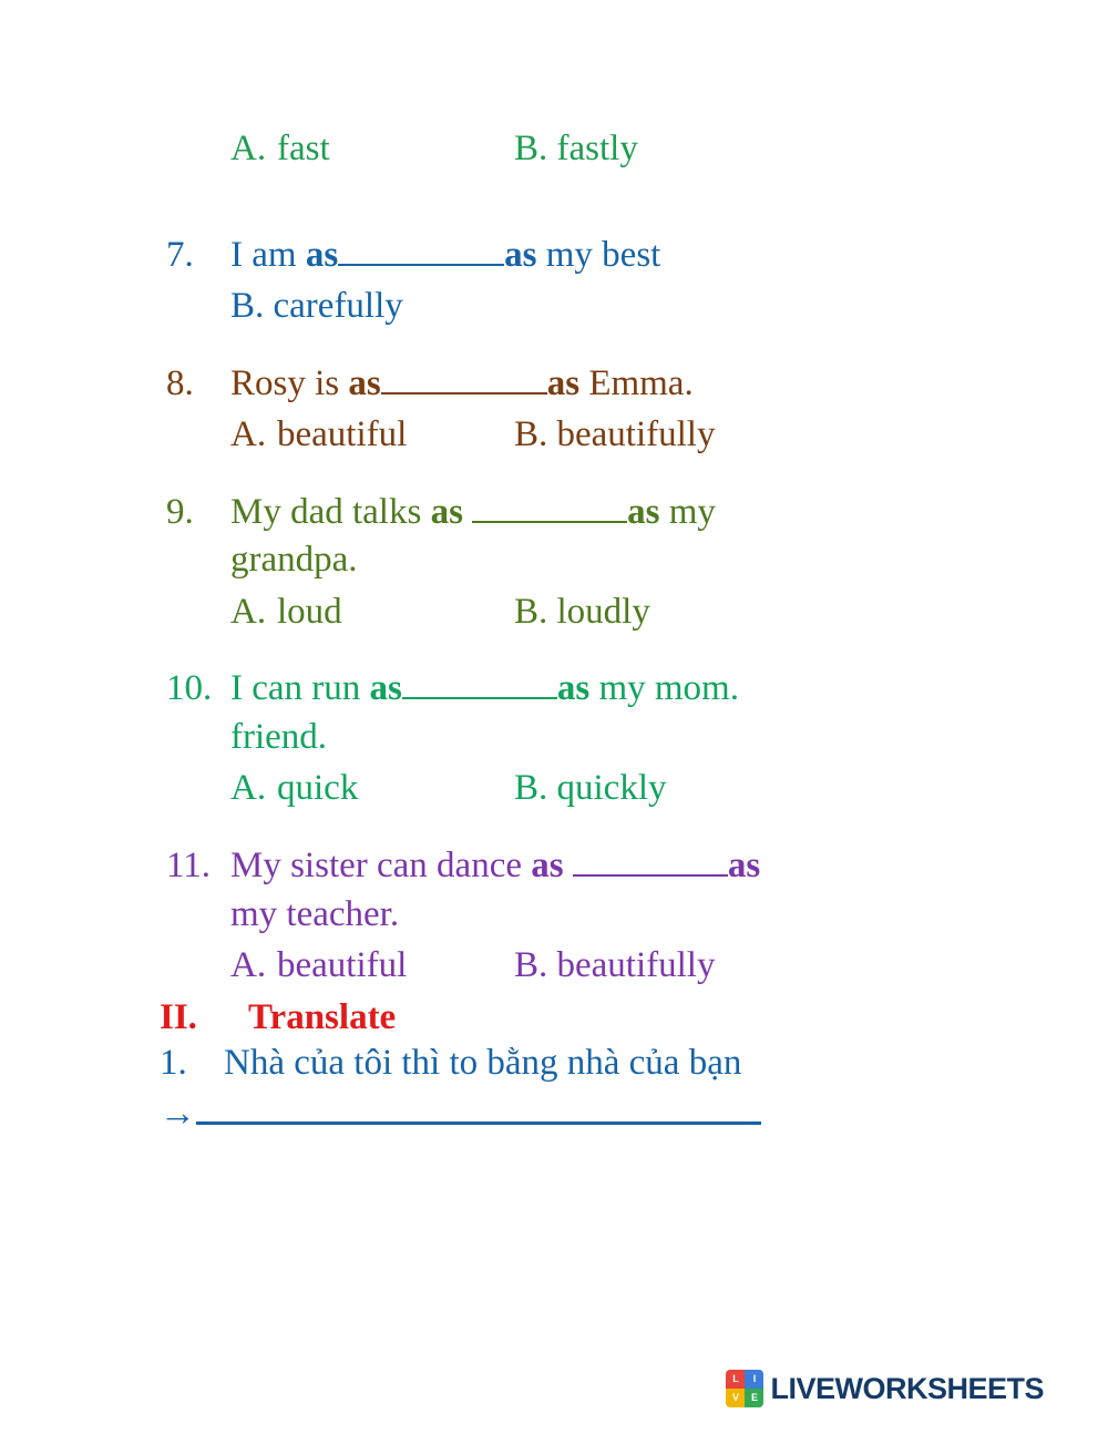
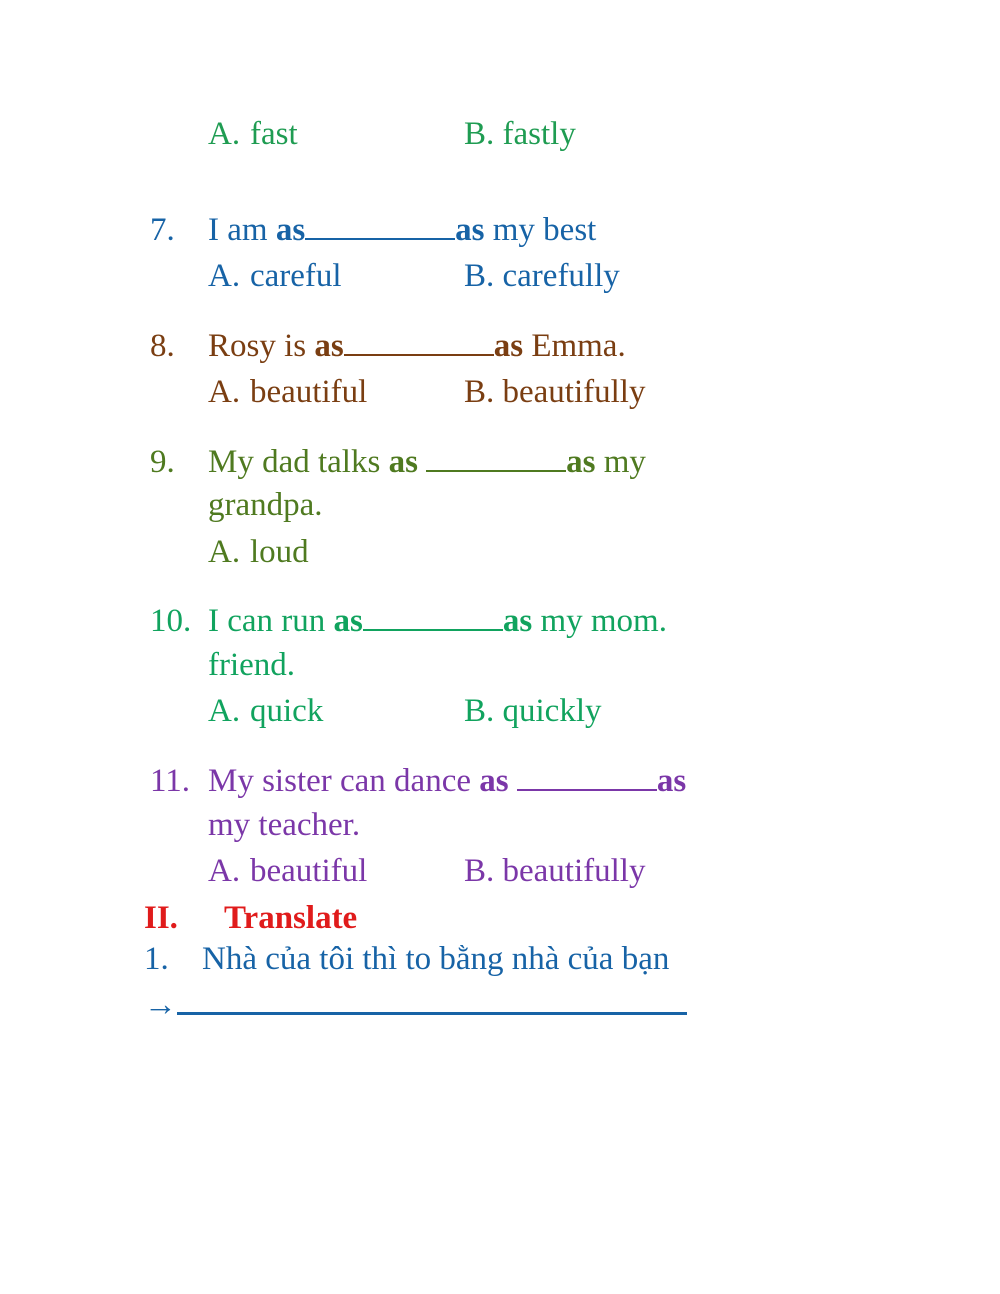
  A. fast
  B. fastly
  7.
  I am as as my best
+ A. careful
  B. carefully
  8.
  Rosy is as as Emma.
  A. beautiful
  B. beautifully
  9.
  My dad talks as as my
  grandpa.
  A. loud
- B. loudly
  10.
  I can run as as my mom.
  friend.
  A. quick
  B. quickly
  11.
  My sister can dance as as
  my teacher.
  A. beautiful
  B. beautifully
  II.
  Translate
  1.
  Nhà của tôi thì to bằng nhà của bạn
  →
- L
- I
- V
- E
- LIVEWORKSHEETS
